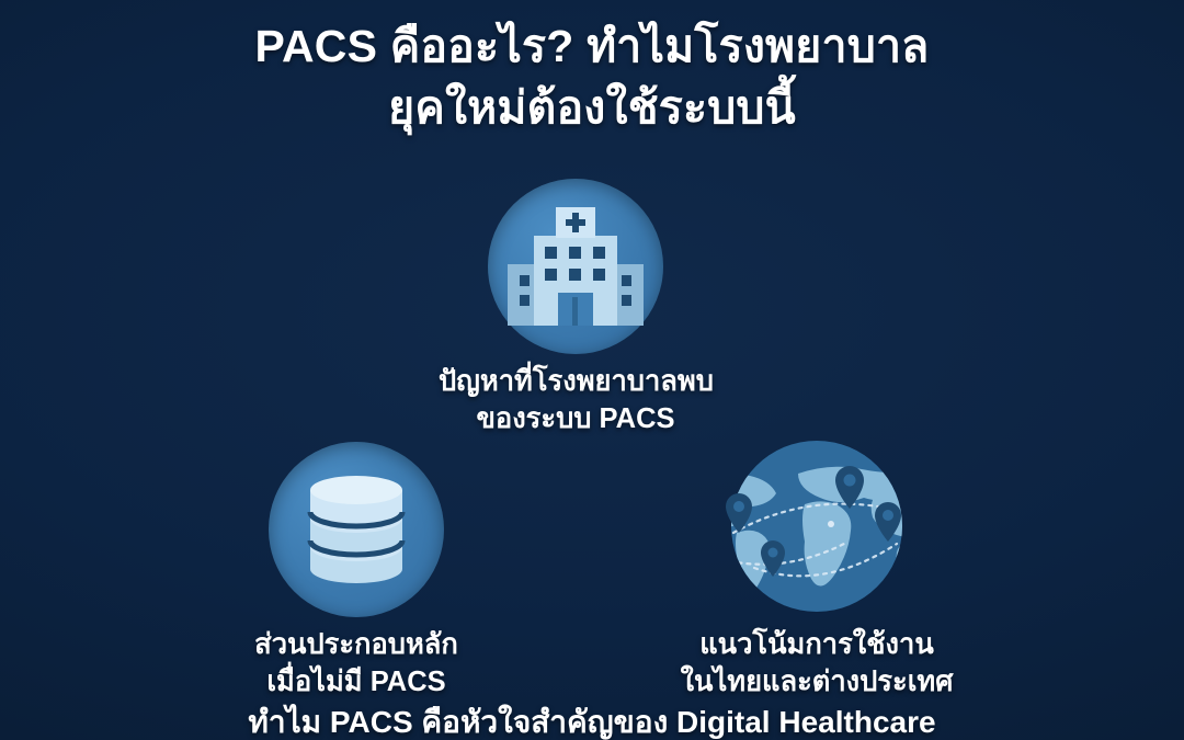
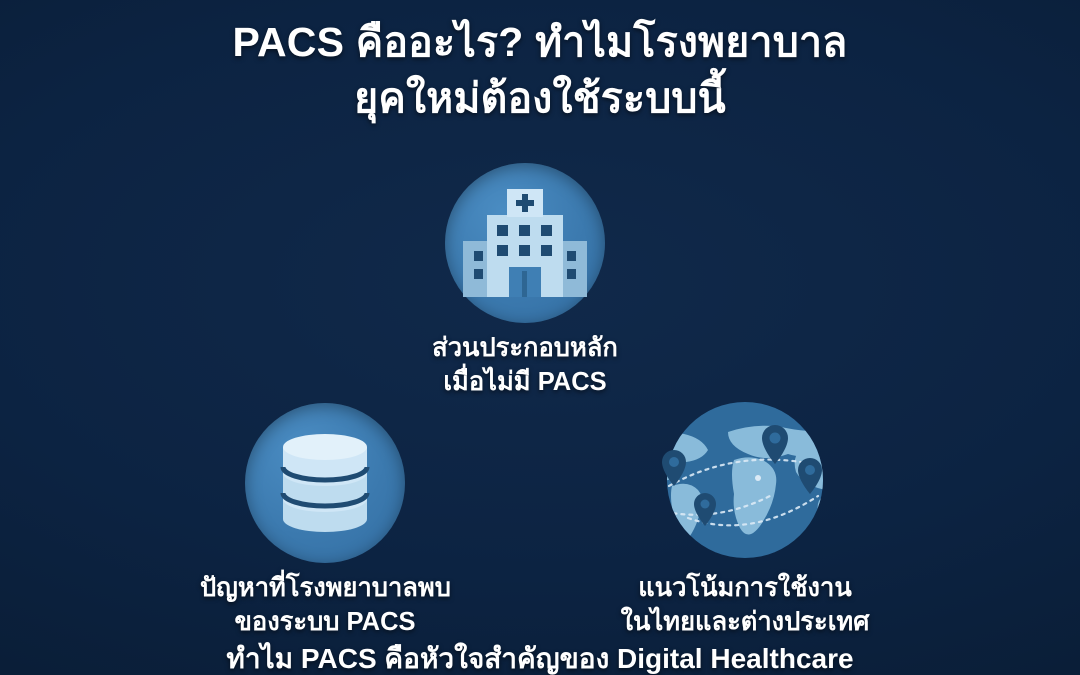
  PACS คืออะไร? ทำไมโรงพยาบาล
  ยุคใหม่ต้องใช้ระบบนี้
- ปัญหาที่โรงพยาบาลพบ
+ ส่วนประกอบหลัก
- ของระบบ PACS
+ เมื่อไม่มี PACS
- ส่วนประกอบหลัก
+ ปัญหาที่โรงพยาบาลพบ
- เมื่อไม่มี PACS
+ ของระบบ PACS
  แนวโน้มการใช้งาน
  ในไทยและต่างประเทศ
  ทำไม PACS คือหัวใจสำคัญของ Digital Healthcare
